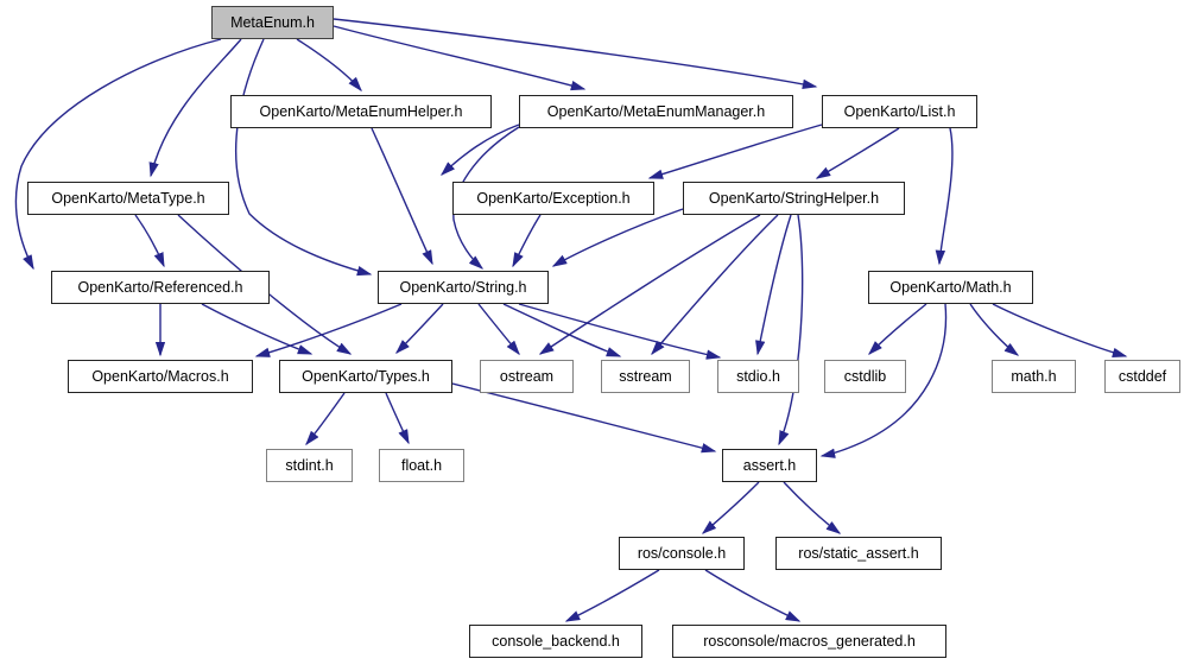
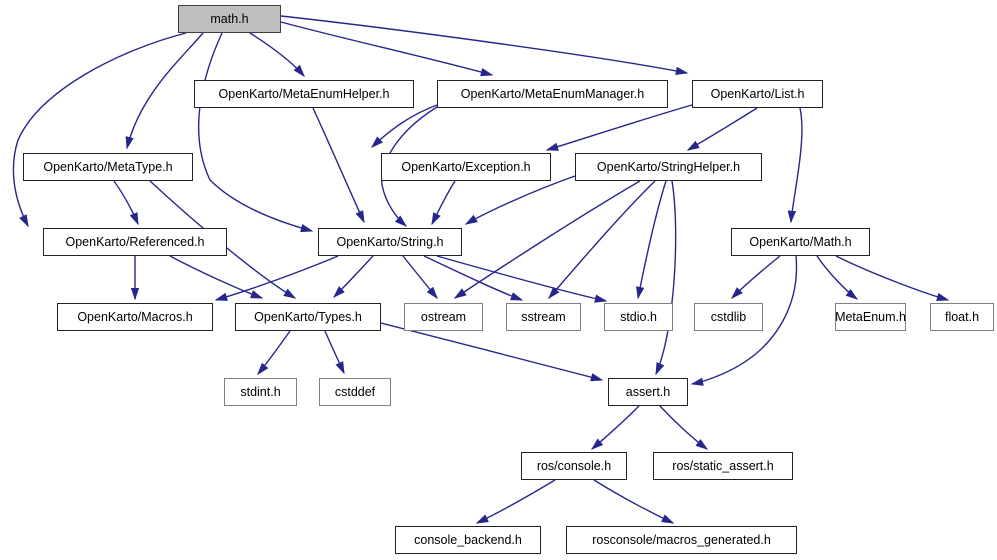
- MetaEnum.h
+ math.h
  OpenKarto/MetaEnumHelper.h
  OpenKarto/MetaEnumManager.h
  OpenKarto/List.h
  OpenKarto/MetaType.h
  OpenKarto/Exception.h
  OpenKarto/StringHelper.h
  OpenKarto/Referenced.h
  OpenKarto/String.h
  OpenKarto/Math.h
  OpenKarto/Macros.h
  OpenKarto/Types.h
  ostream
  sstream
  stdio.h
  cstdlib
- math.h
+ MetaEnum.h
- cstddef
+ float.h
  stdint.h
- float.h
+ cstddef
  assert.h
  ros/console.h
  ros/static_assert.h
  console_backend.h
  rosconsole/macros_generated.h
